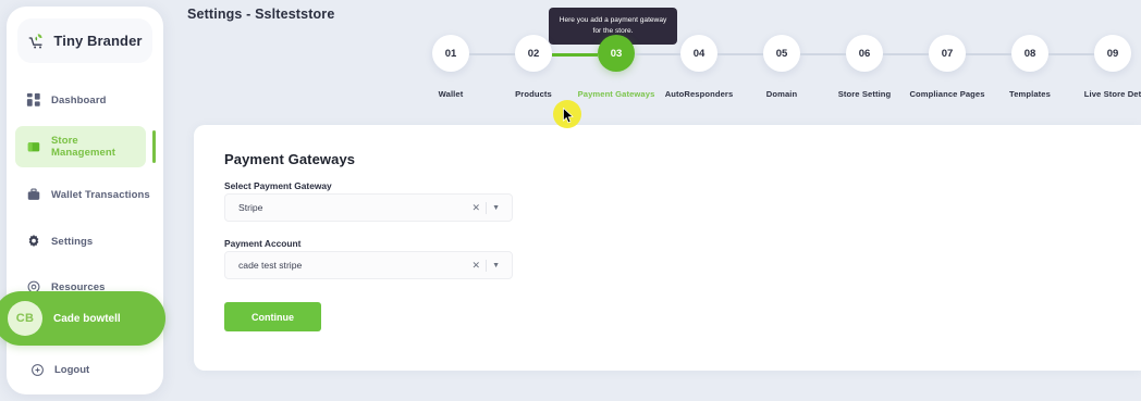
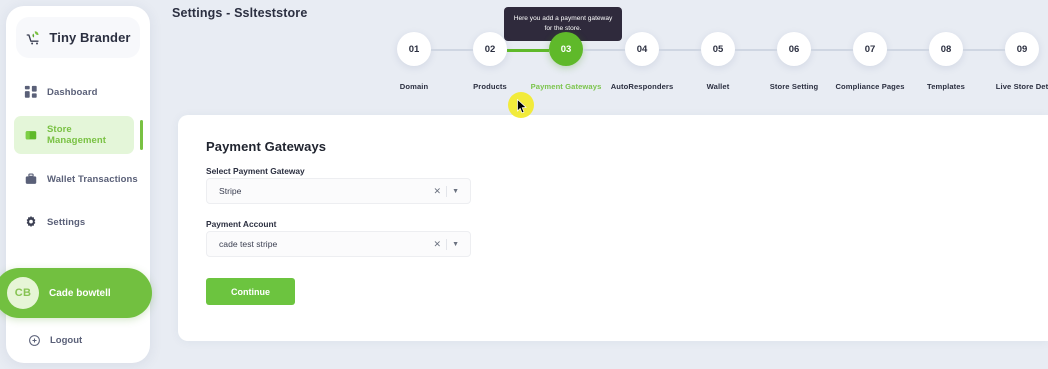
  Tiny Brander
  Dashboard
  Store Management
  Wallet Transactions
  Settings
- Resources
  CB
  Cade bowtell
  Logout
  Settings - Sslteststore
  01
- Wallet
+ Domain
  02
  Products
  03
  Payment Gateways
  04
  AutoResponders
  05
- Domain
+ Wallet
  06
  Store Setting
  07
  Compliance Pages
  08
  Templates
  09
  Live Store Det
  Payment Gateways
  Select Payment Gateway
  Stripe
  ✕
  Payment Account
  cade test stripe
  ✕
  Continue
